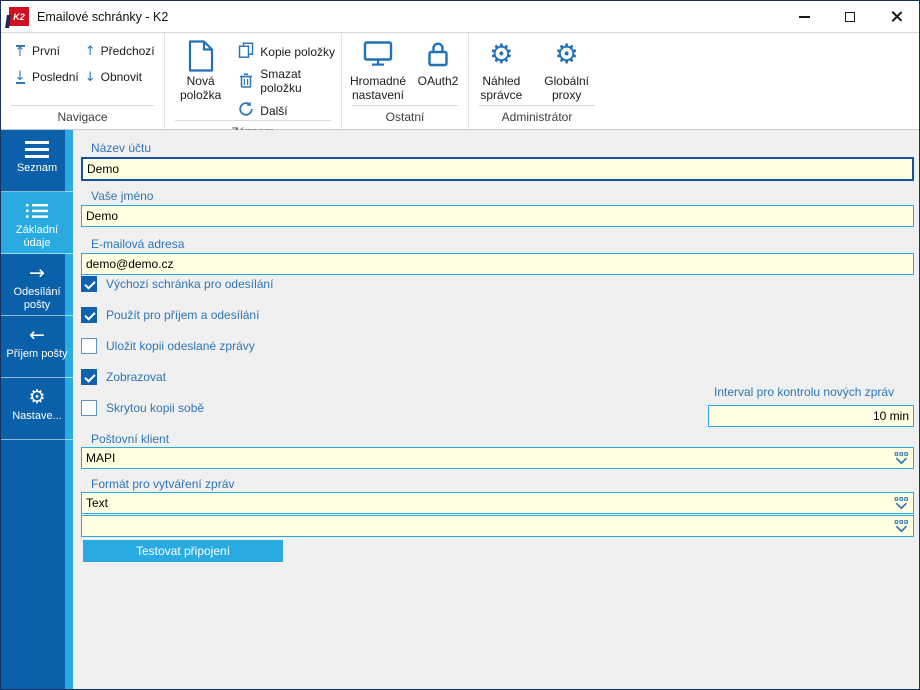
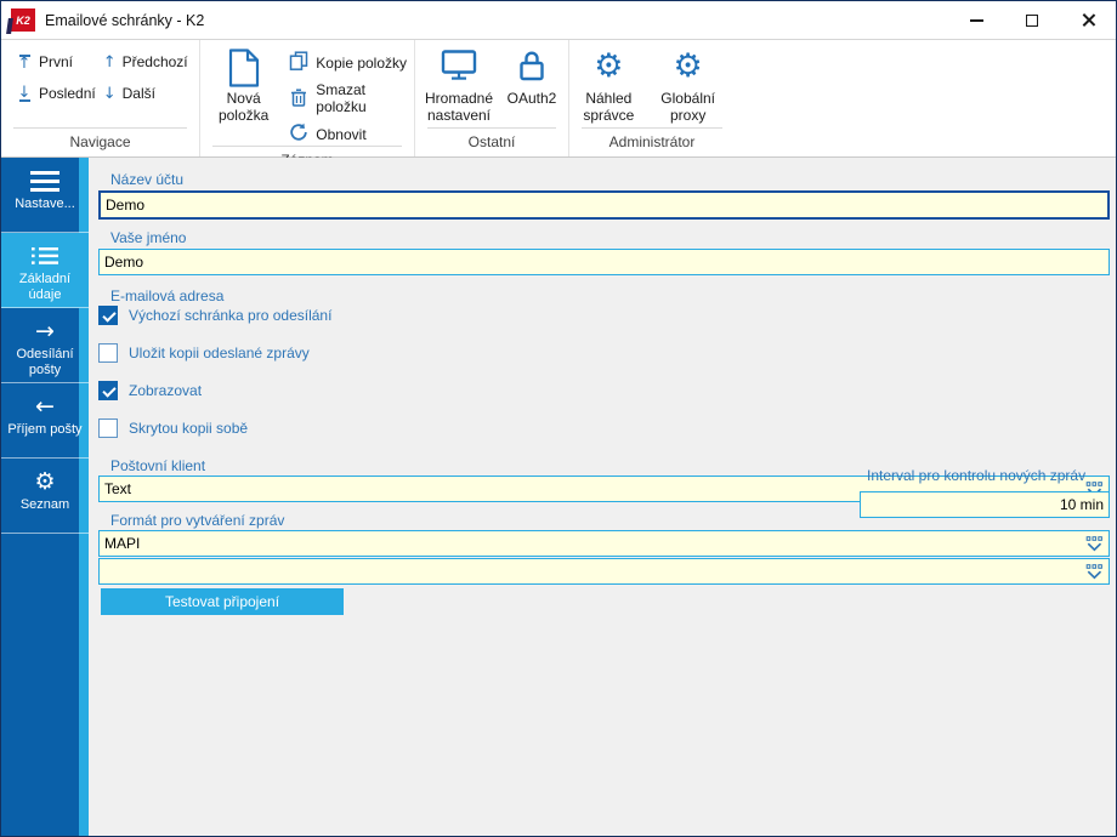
  K2
  Emailové schránky - K2
  ↑
  První
  ↓
  Poslední
  ↑
  Předchozí
  ↓
- Obnovit
+ Další
  Navigace
  Nová položka
  Kopie položky
  Smazat položku
- Další
+ Obnovit
  Hromadné nastavení
  OAuth2
  Ostatní
  ⚙
  Náhled správce
  ⚙
  Globální proxy
  Administrátor
- Seznam
+ Nastave...
  Základní údaje
  →
  Odesílání pošty
  ←
  Příjem pošty
  ⚙
- Nastave...
+ Seznam
  Název účtu
  Demo
  Vaše jméno
  Demo
  E-mailová adresa
- demo@demo.cz
  Výchozí schránka pro odesílání
- Použít pro příjem a odesílání
  Uložit kopii odeslané zprávy
  Zobrazovat
  Skrytou kopii sobě
  Interval pro kontrolu nových zpráv
  10 min
  Poštovní klient
- MAPI
+ Text
  Formát pro vytváření zpráv
- Text
+ MAPI
  Testovat připojení
